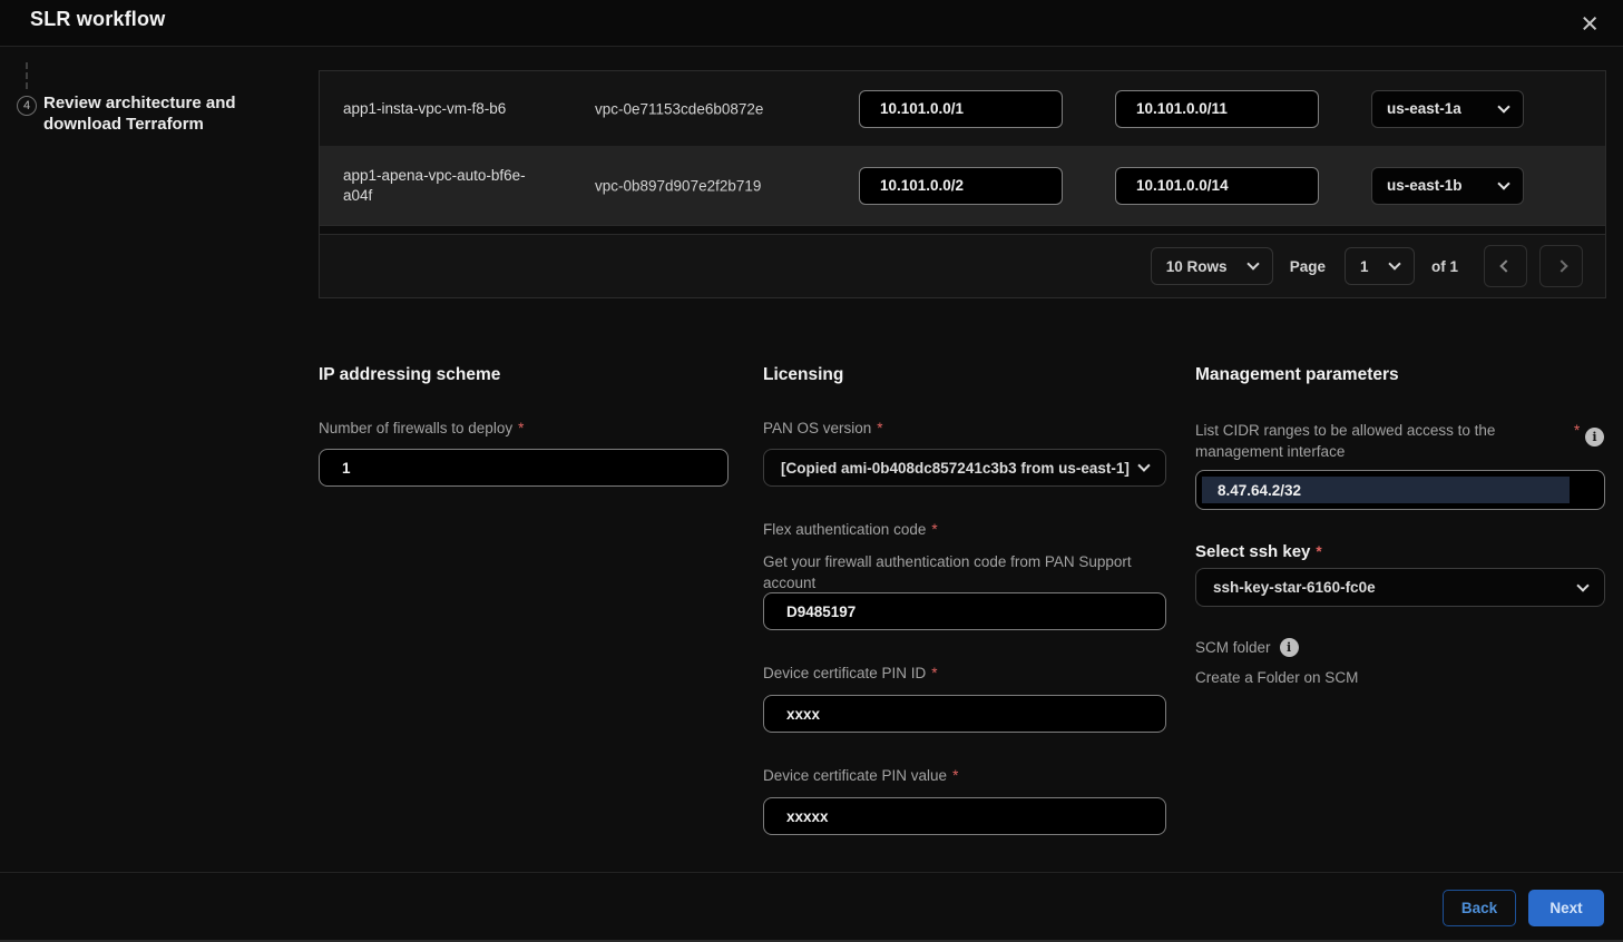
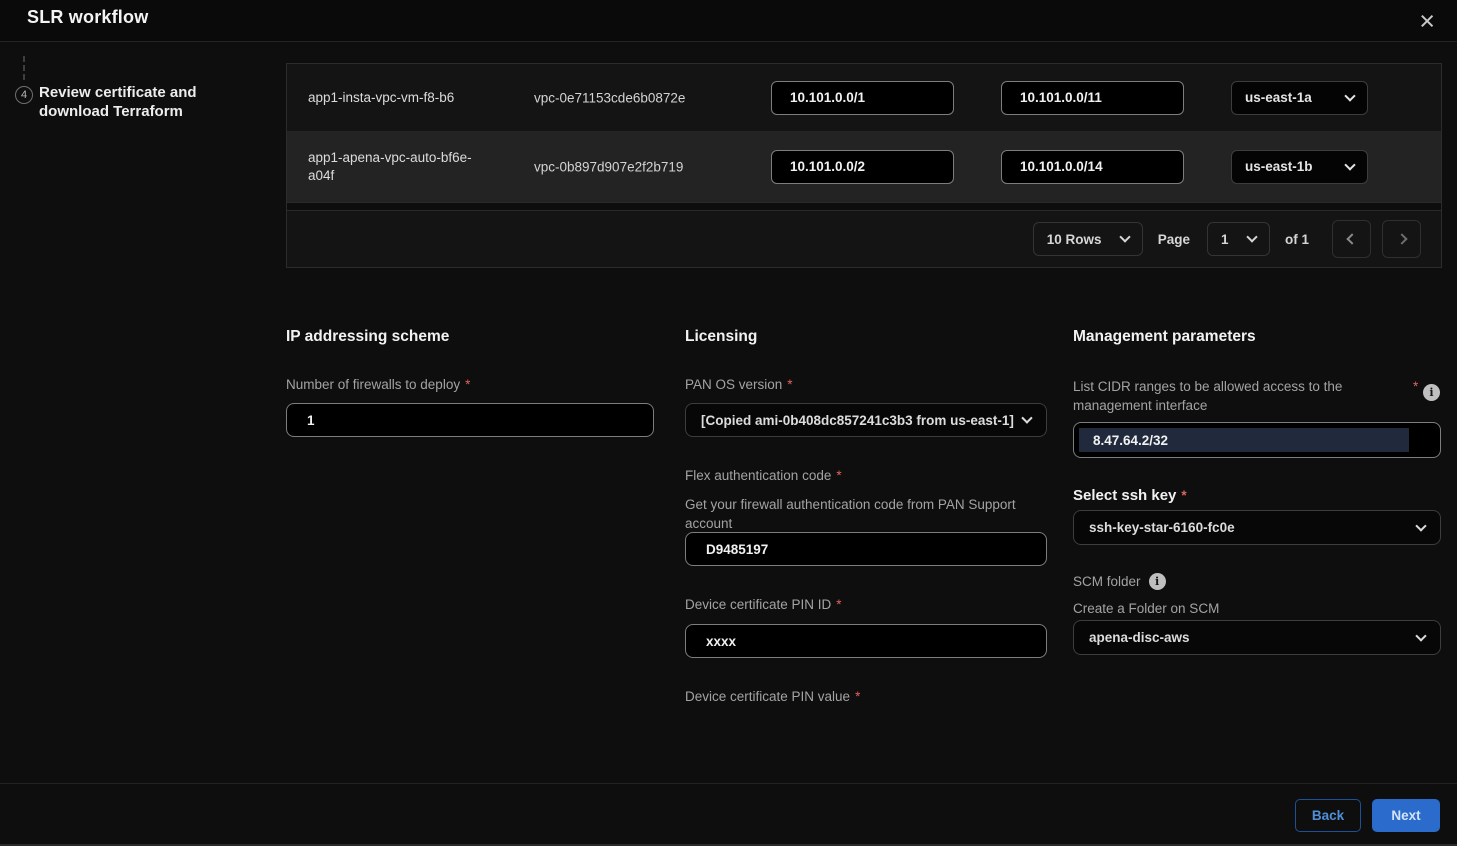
  SLR workflow
  ×
  4
- Review architecture and download Terraform
+ Review certificate and download Terraform
  app1-insta-vpc-vm-f8-b6
  vpc-0e71153cde6b0872e
  10.101.0.0/1
  10.101.0.0/11
  us-east-1a
  app1-apena-vpc-auto-bf6e-a04f
  vpc-0b897d907e2f2b719
  10.101.0.0/2
  10.101.0.0/14
  us-east-1b
  10 Rows
  Page
  1
  of 1
  IP addressing scheme
  Number of firewalls to deploy *
  1
  Licensing
  PAN OS version *
  [Copied ami-0b408dc857241c3b3 from us-east-1]
  Flex authentication code *
  Get your firewall authentication code from PAN Support account
  D9485197
  Device certificate PIN ID *
  xxxx
  Device certificate PIN value *
- xxxxx
  Management parameters
  List CIDR ranges to be allowed access to the management interface
  *
  i
  8.47.64.2/32
  Select ssh key *
  ssh-key-star-6160-fc0e
  SCM folder
  i
  Create a Folder on SCM
+ apena-disc-aws
  Back
  Next
